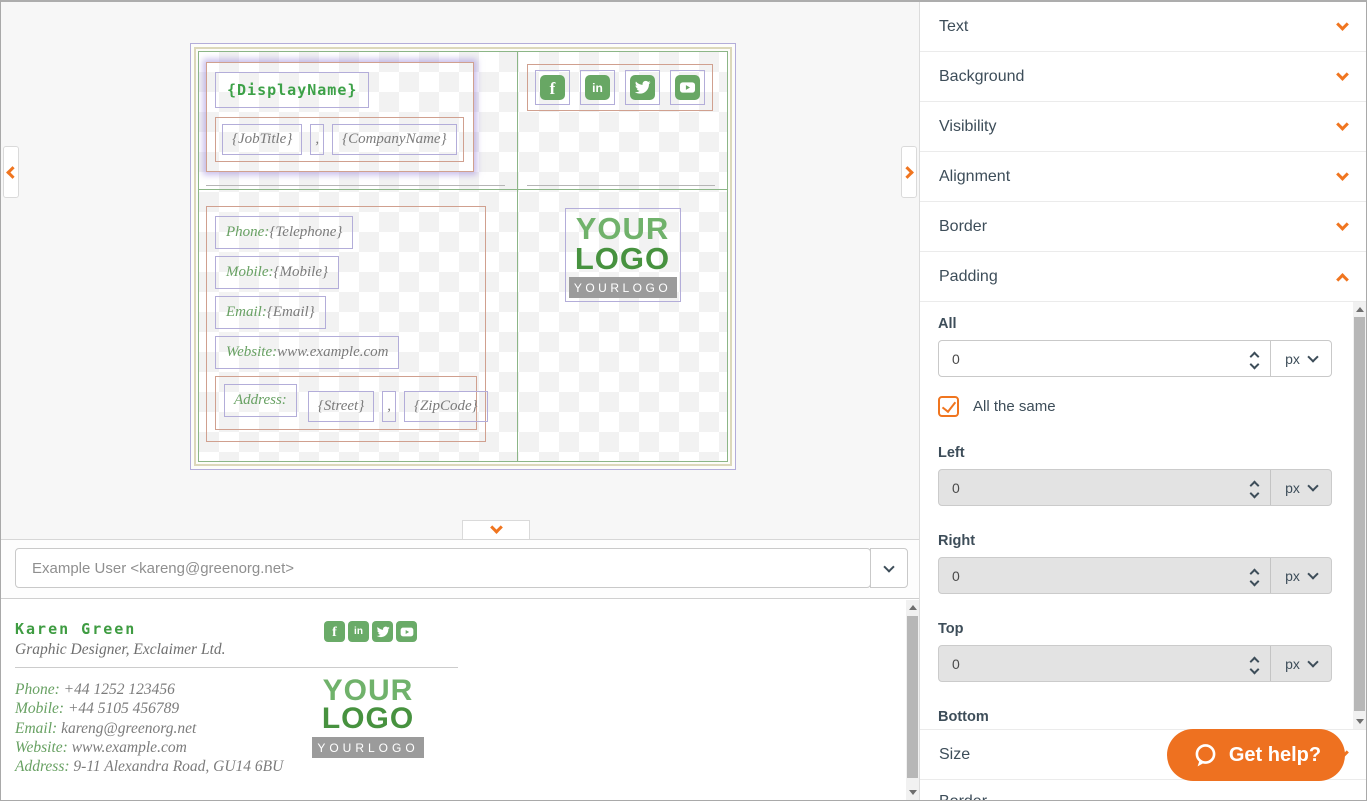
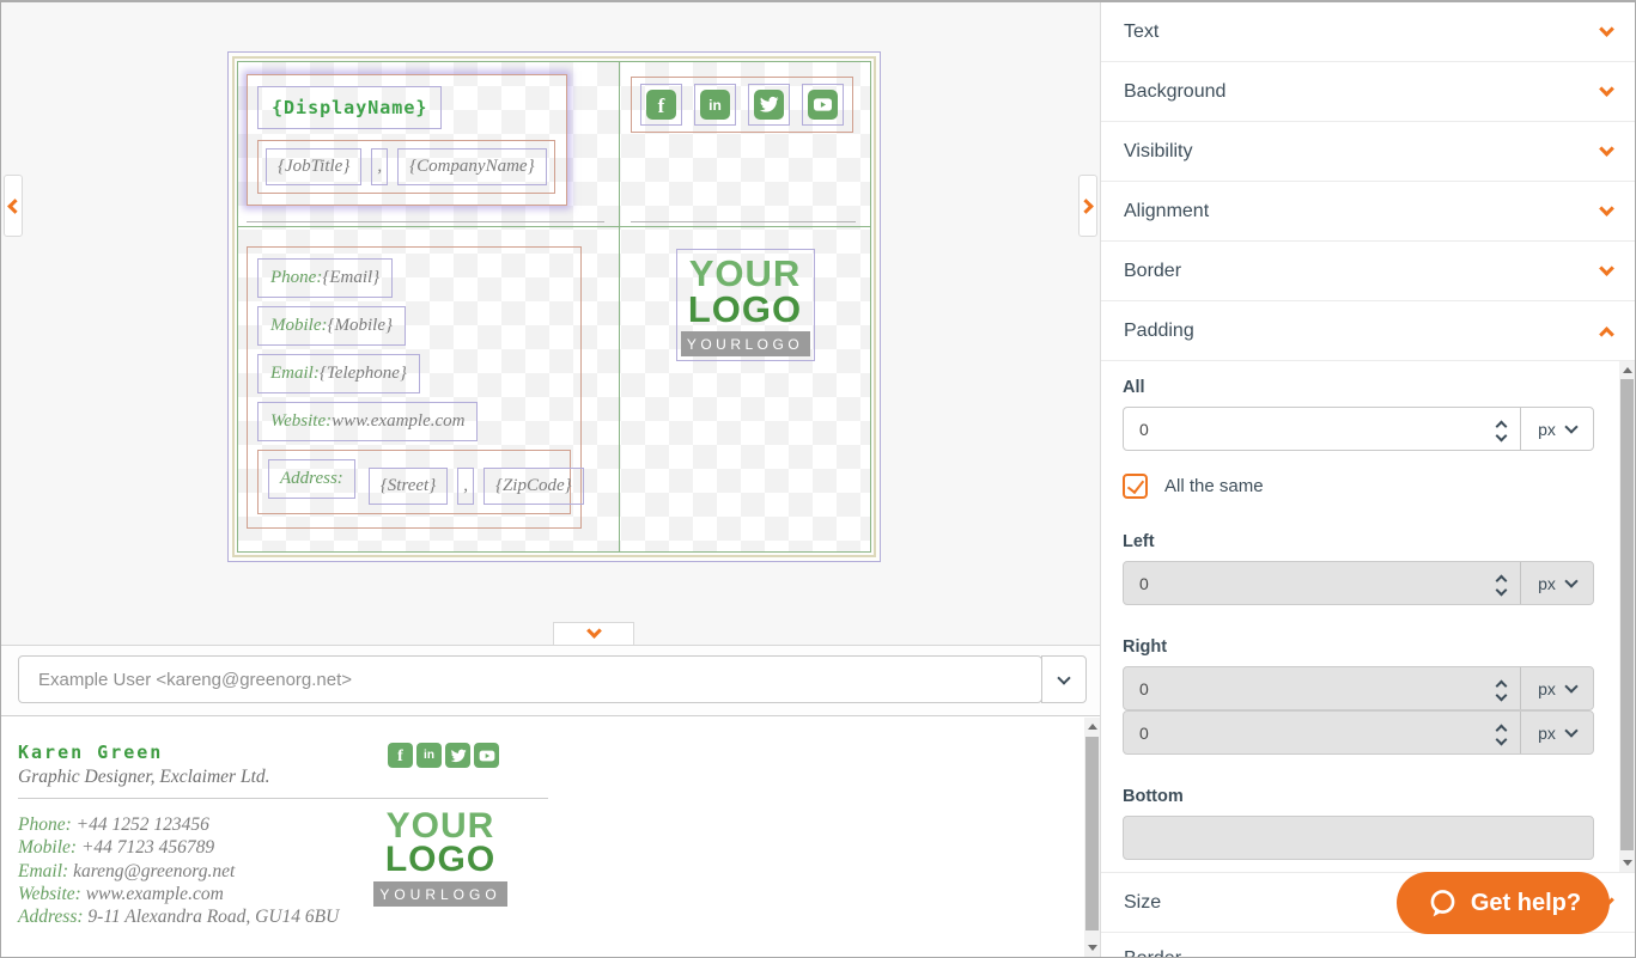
  {DisplayName}
  {JobTitle}
  ,
  {CompanyName}
  f
  in
- Phone: {Telephone}
+ Phone: {Email}
  Mobile: {Mobile}
- Email: {Email}
+ Email: {Telephone}
  Website: www.example.com
  Address:
  {Street}
  ,
  {ZipCode}
  YOUR
  LOGO
  YOURLOGO
  Example User <kareng@greenorg.net>
  Karen Green
  Graphic Designer, Exclaimer Ltd.
  f
  in
  Phone: +44 1252 123456
- Mobile: +44 5105 456789
+ Mobile: +44 7123 456789
  Email: kareng@greenorg.net
  Website: www.example.com
  Address: 9-11 Alexandra Road, GU14 6BU
  YOUR
  LOGO
  YOURLOGO
  Text
  Background
  Visibility
  Alignment
  Border
  Padding
  All
  0
  px
  All the same
  Left
  0
  px
  Right
  0
  px
- Top
  0
  px
  Bottom
  Size
  Get help?
